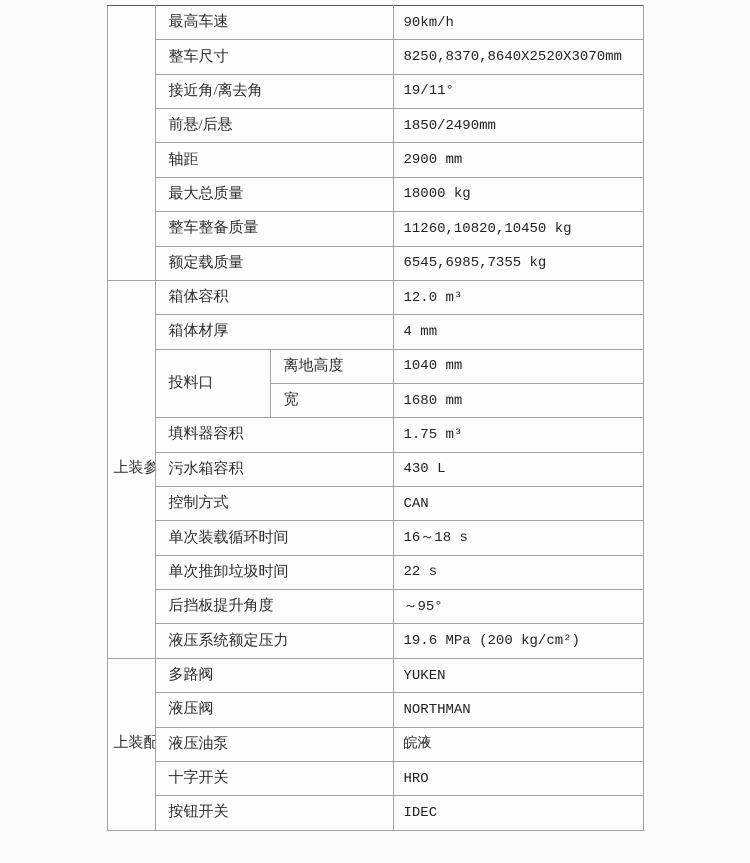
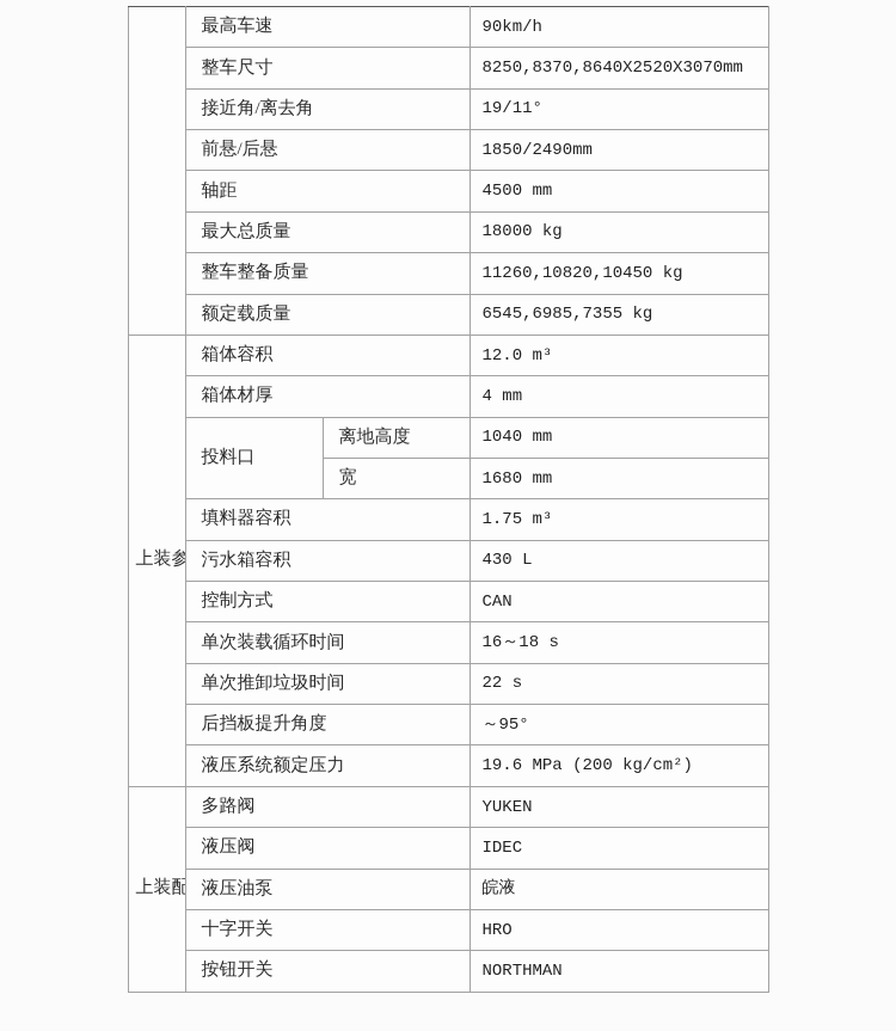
  	最高车速	90km/h
  整车尺寸	8250,8370,8640X2520X3070mm
  接近角/离去角	19/11°
  前悬/后悬	1850/2490mm
- 轴距	2900 mm
+ 轴距	4500 mm
  最大总质量	18000 kg
  整车整备质量	11260,10820,10450 kg
  额定载质量	6545,6985,7355 kg
  上装参	箱体容积	12.0 m³
  箱体材厚	4 mm
  投料口	离地高度	1040 mm
  宽	1680 mm
  填料器容积	1.75 m³
  污水箱容积	430 L
  控制方式	CAN
  单次装载循环时间	16～18 s
  单次推卸垃圾时间	22 s
  后挡板提升角度	～95°
  液压系统额定压力	19.6 MPa (200 kg/cm²)
  上装配	多路阀	YUKEN
- 液压阀	NORTHMAN
+ 液压阀	IDEC
  液压油泵	皖液
  十字开关	HRO
- 按钮开关	IDEC
+ 按钮开关	NORTHMAN
